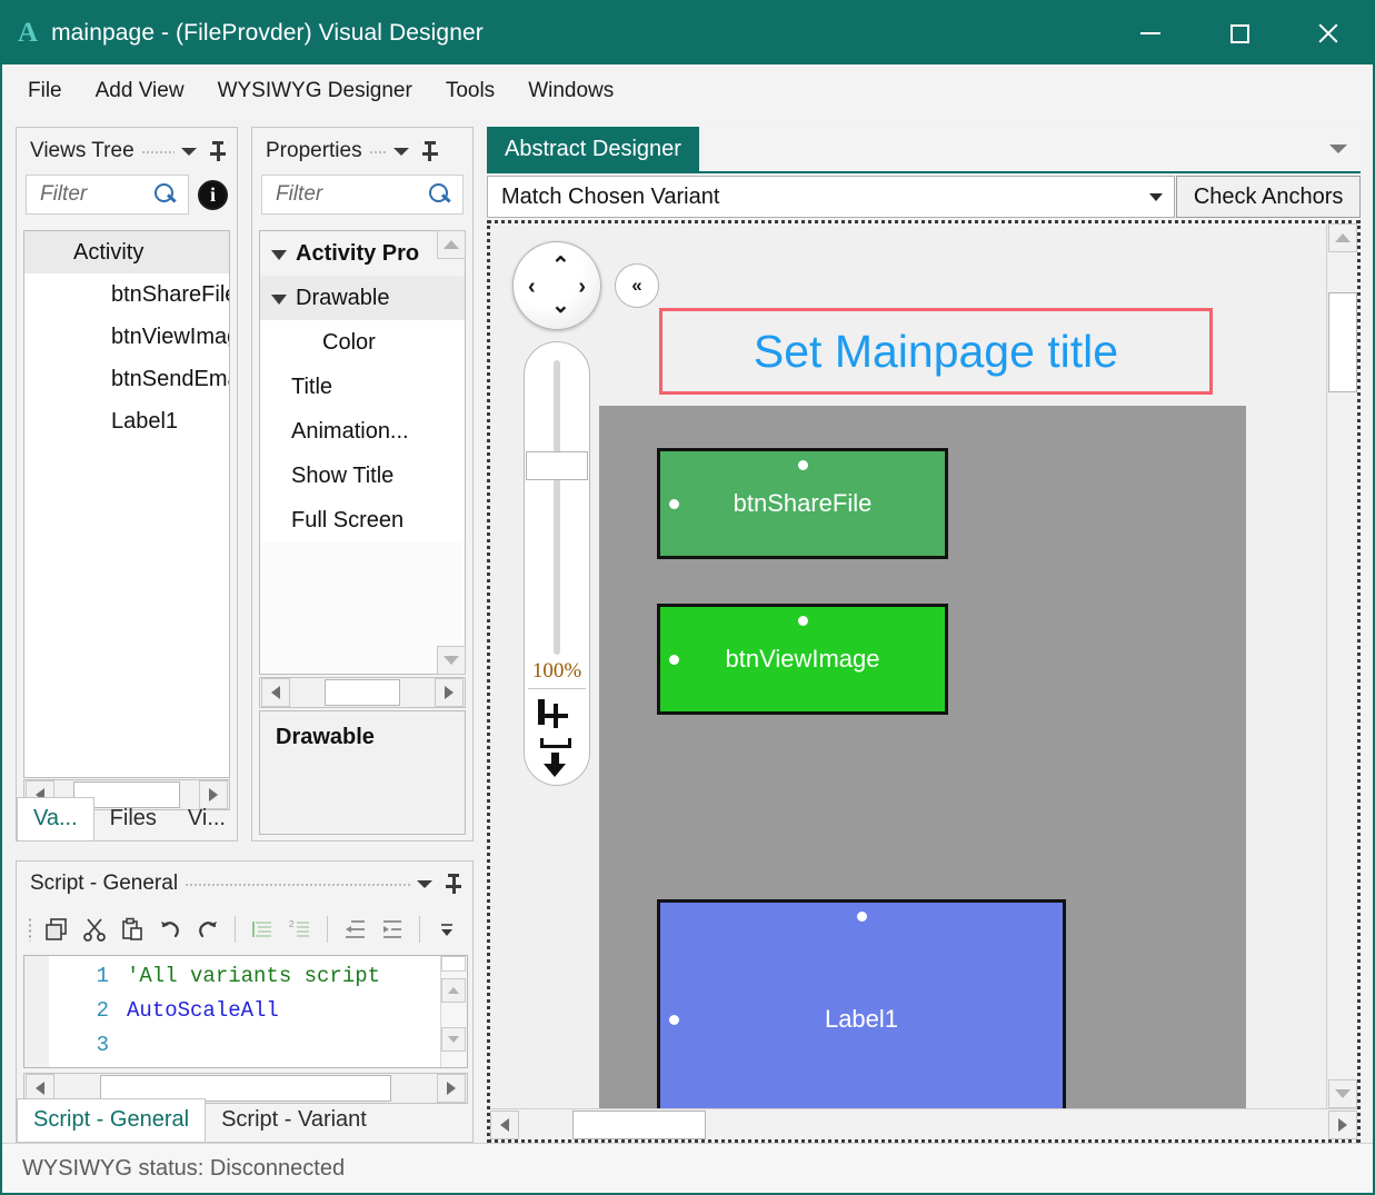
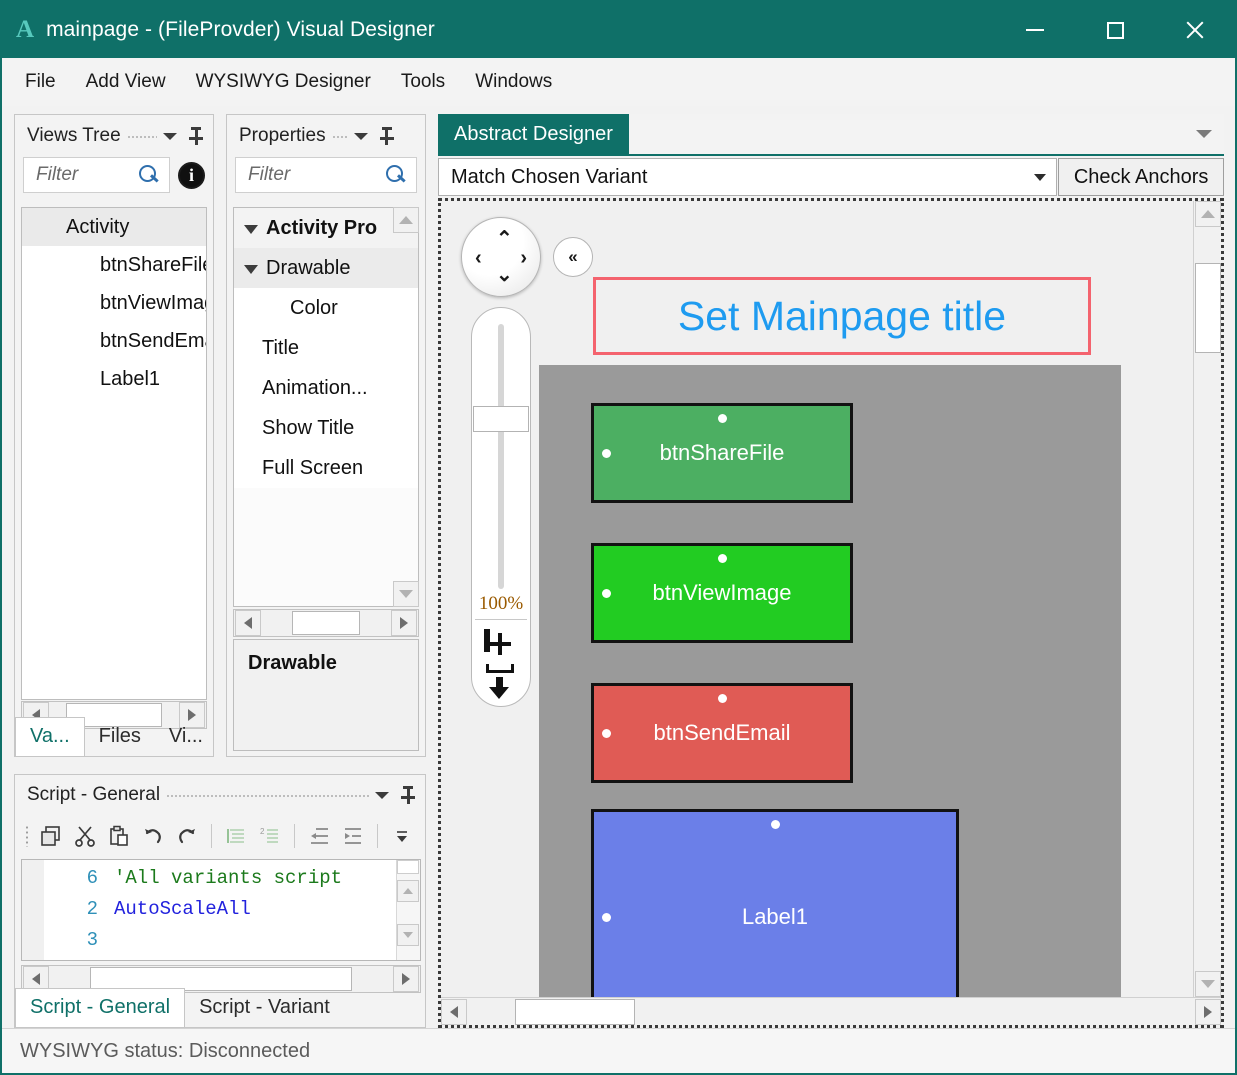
  A
  mainpage - (FileProvder) Visual Designer
  File
  Add View
  WYSIWYG Designer
  Tools
  Windows
  Views Tree
  Filter
  i
  Activity
  btnShareFil
  btnViewIma
  btnSendEm
  Label1
  Va...
  Files
  Vi...
  Properties
  Filter
  Activity Pro
  Drawable
  Color
  Title
  Animation...
  Show Title
  Full Screen
  Drawable
  Script - General
  2
- 1
+ 6
  'All variants script
  2
  AutoScaleAll
  3
  Script - General
  Script - Variant
  Abstract Designer
  Match Chosen Variant
  Check Anchors
  ⌃
  ⌄
  ‹
  ›
  «
  100%
  Set Mainpage title
  btnShareFile
  btnViewImage
+ btnSendEmail
  Label1
  WYSIWYG status: Disconnected
